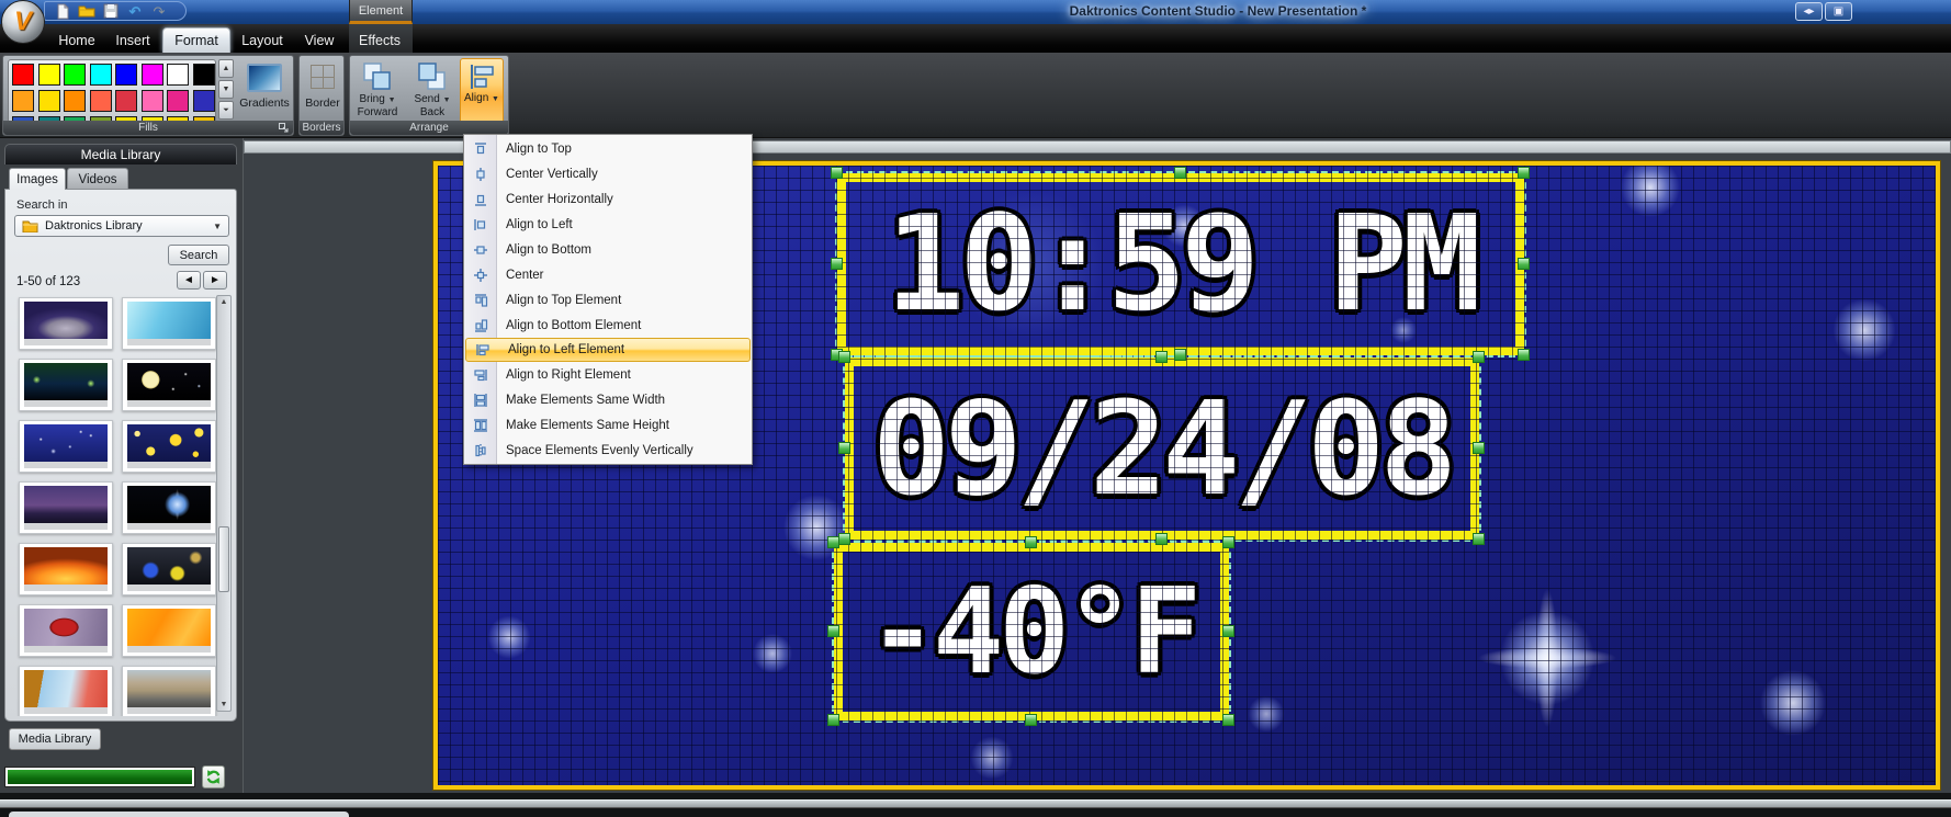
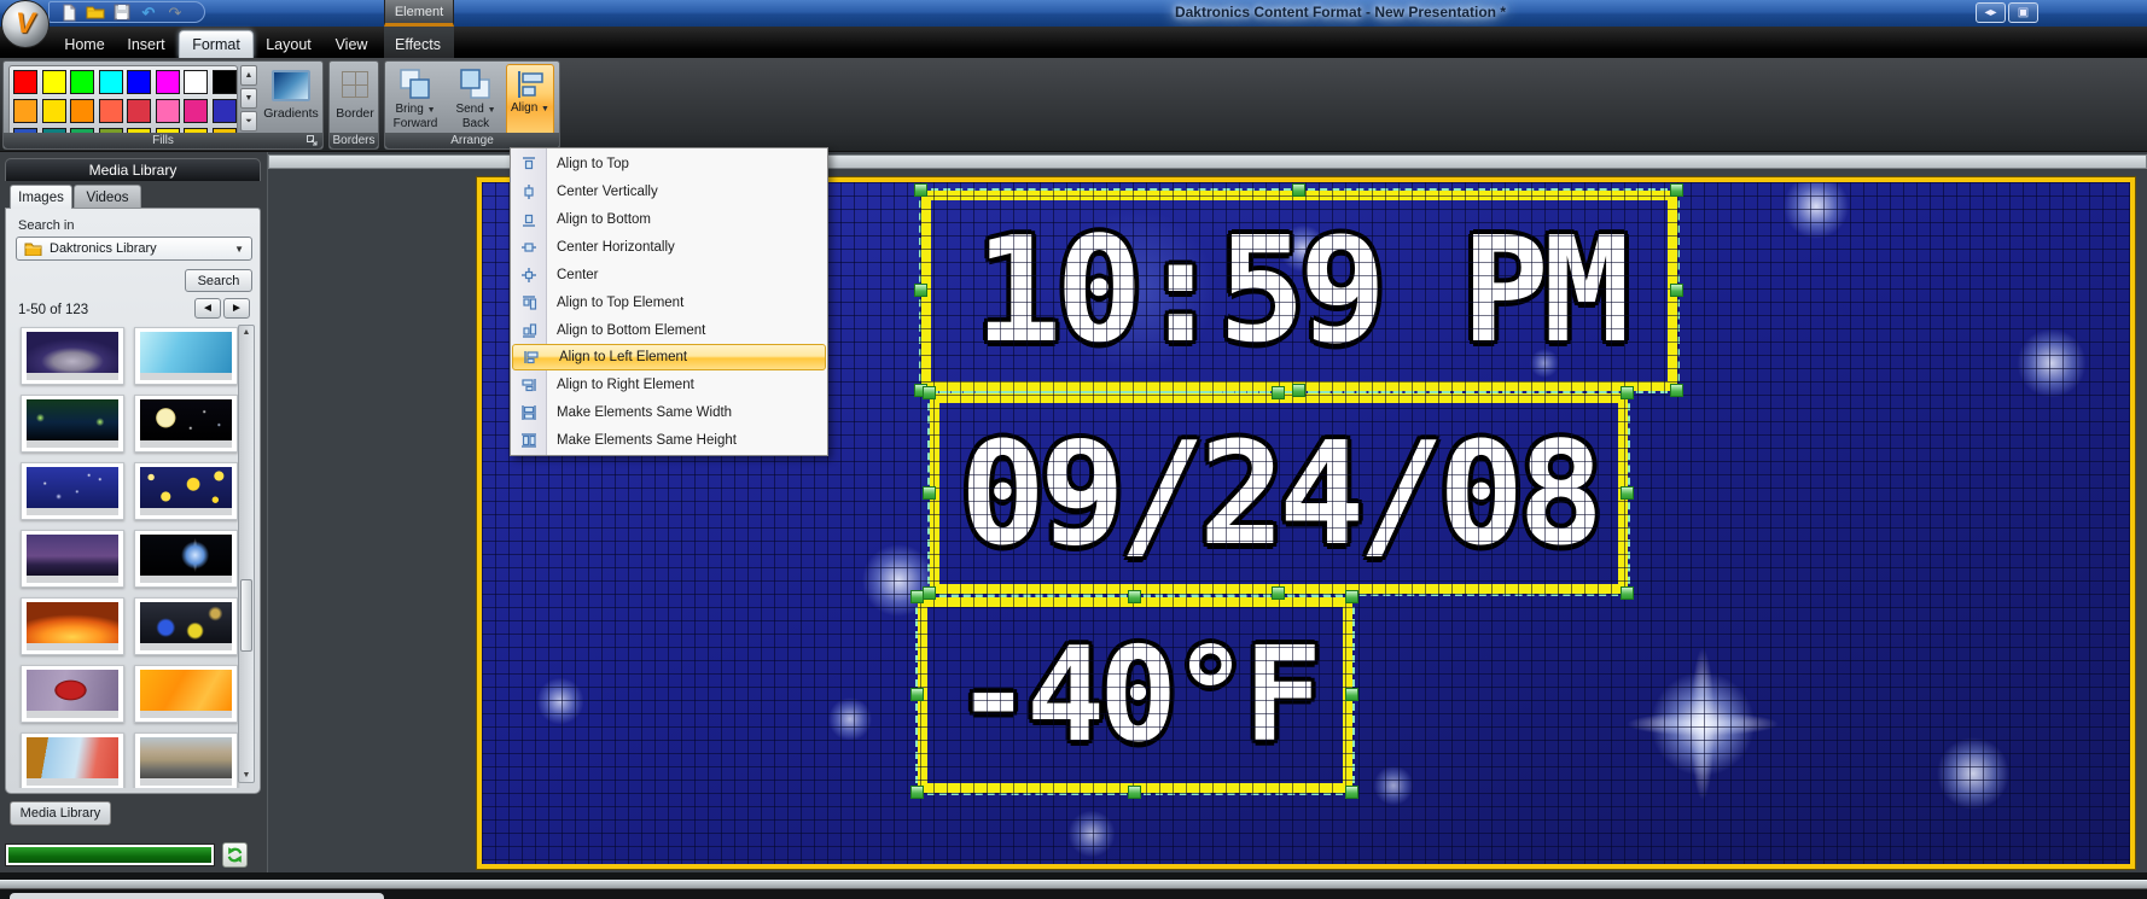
  V
  ↶
  ↷
  Element
- Daktronics Content Studio - New Presentation *
+ Daktronics Content Format - New Presentation *
  ◂▸
  ▣
  Home
  Insert
  Format
  Layout
  View
  Effects
  Gradients
  Fills
  Border
  Borders
  Bring
  Forward
  Send
  Back
  Align
  Arrange
  Media Library
  Images
  Videos
  Search in
  Daktronics Library
  ▼
  Search
  1-50 of 123
  ◄
  ►
  Media Library
  Align to Top
  Center Vertically
- Center Horizontally
+ Align to Bottom
- Align to Left
- Align to Bottom
+ Center Horizontally
  Center
  Align to Top Element
  Align to Bottom Element
  Align to Left Element
  Align to Right Element
  Make Elements Same Width
  Make Elements Same Height
- Space Elements Evenly Vertically
